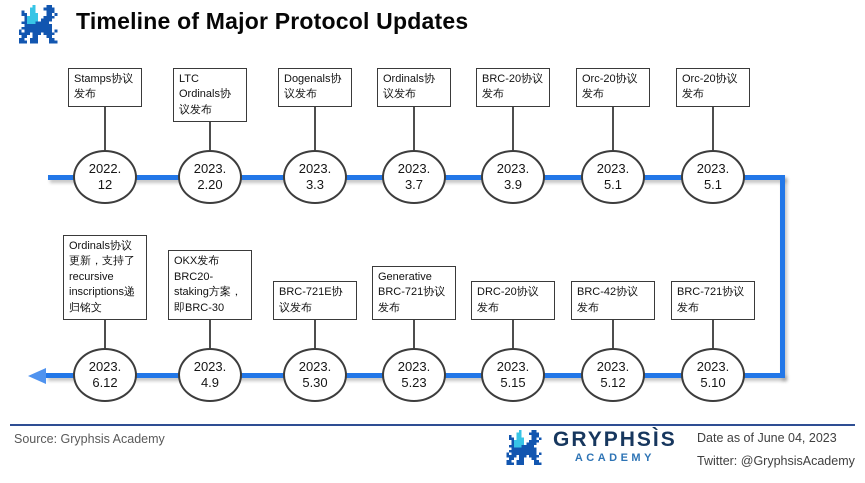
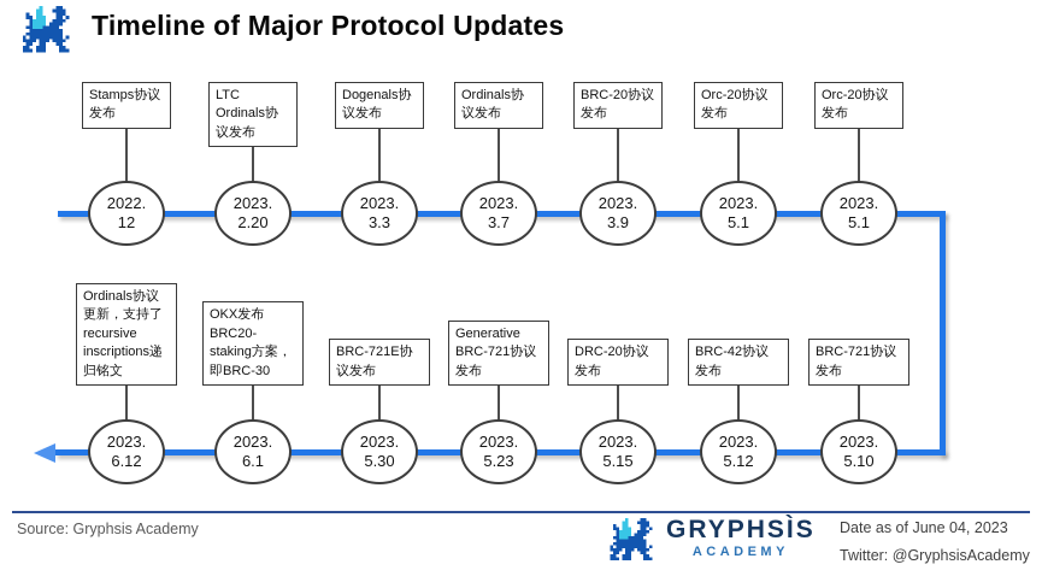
  Timeline of Major Protocol Updates
  Stamps协议发布
  2022.
  12
  LTC Ordinals协议发布
  2023.
  2.20
  Dogenals协议发布
  2023.
  3.3
  Ordinals协议发布
  2023.
  3.7
  BRC-20协议发布
  2023.
  3.9
  Orc-20协议发布
  2023.
  5.1
  Orc-20协议发布
  2023.
  5.1
  Ordinals协议更新，支持了recursive inscriptions递归铭文
  2023.
  6.12
  OKX发布BRC20-staking方案，即BRC-30
  2023.
- 4.9
+ 6.1
  BRC-721E协议发布
  2023.
  5.30
  Generative BRC-721协议发布
  2023.
  5.23
  DRC-20协议发布
  2023.
  5.15
  BRC-42协议发布
  2023.
  5.12
  BRC-721协议发布
  2023.
  5.10
  Source: Gryphsis Academy
  GRYPHSÌS
  ACADEMY
  Date as of June 04, 2023
  Twitter: @GryphsisAcademy
